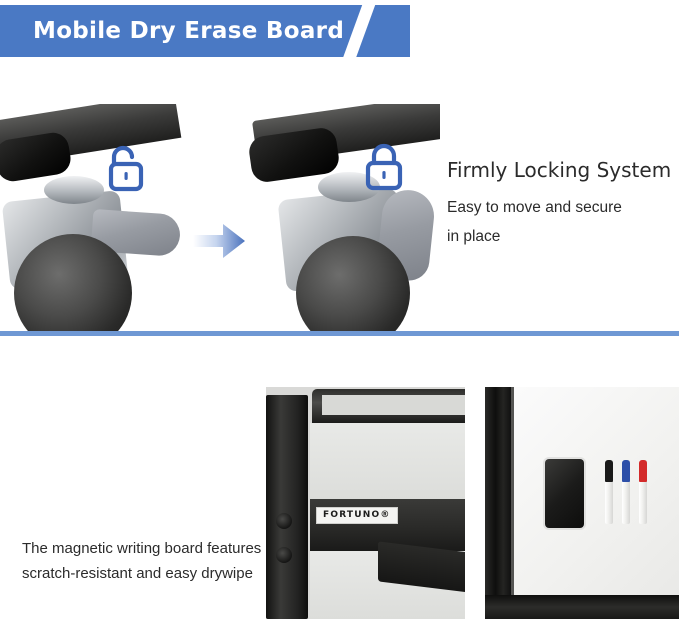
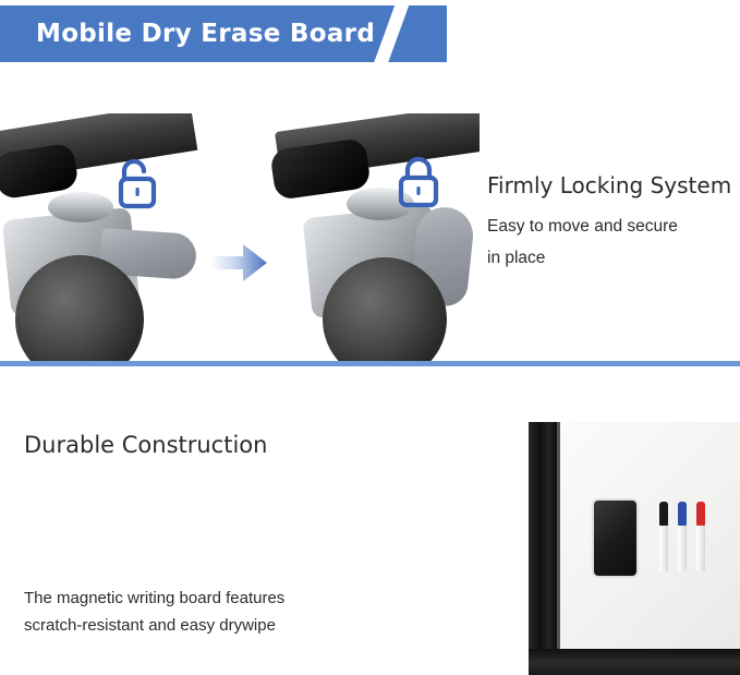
  Mobile Dry Erase Board
  Firmly Locking System
  Easy to move and secure
  in place
+ Durable Construction
  The magnetic writing board features scratch-resistant and easy drywipe
- FORTUNO®
